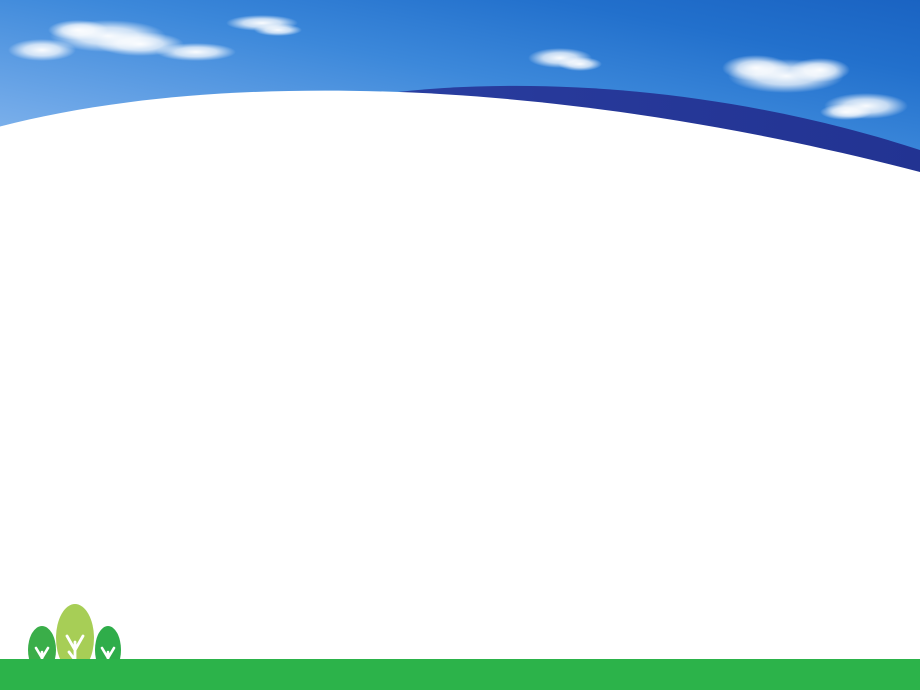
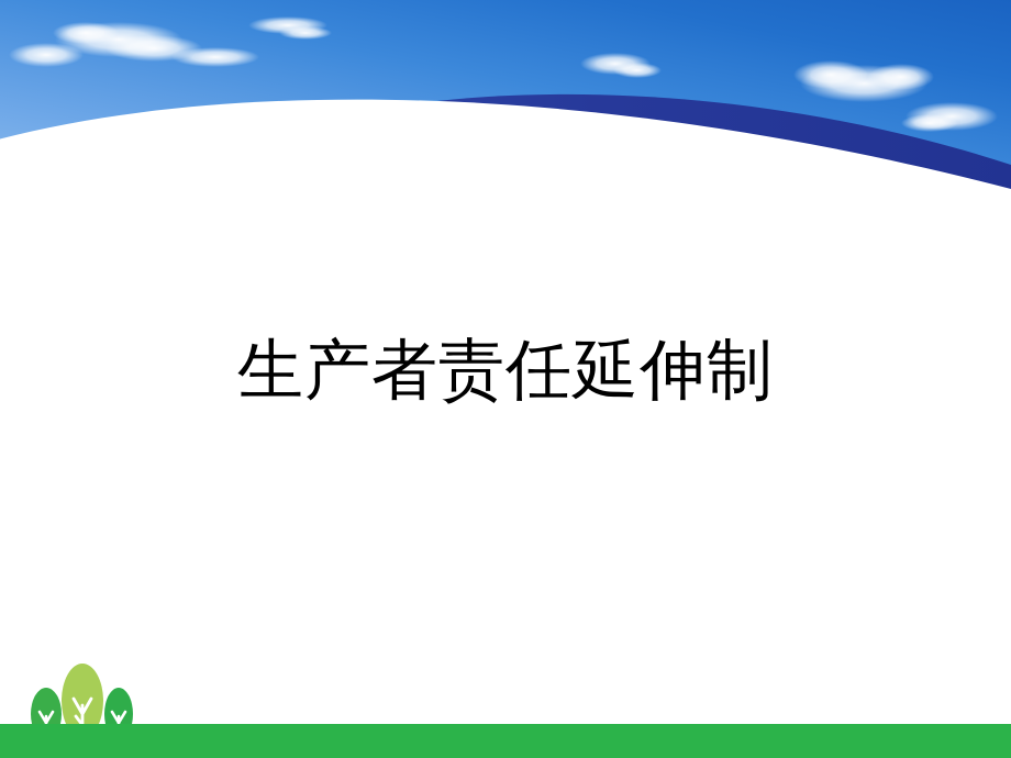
+ 生产者责任延伸制
